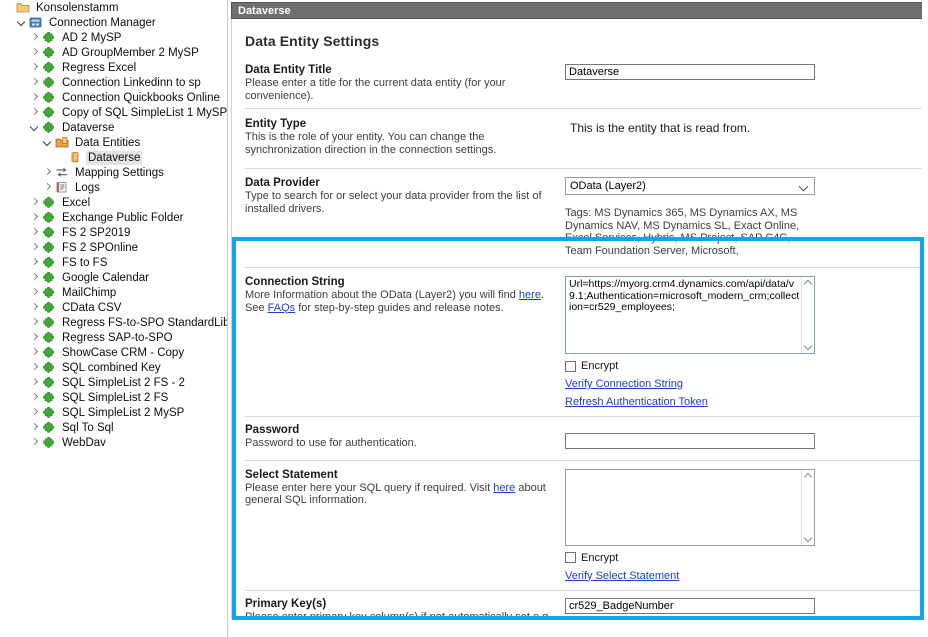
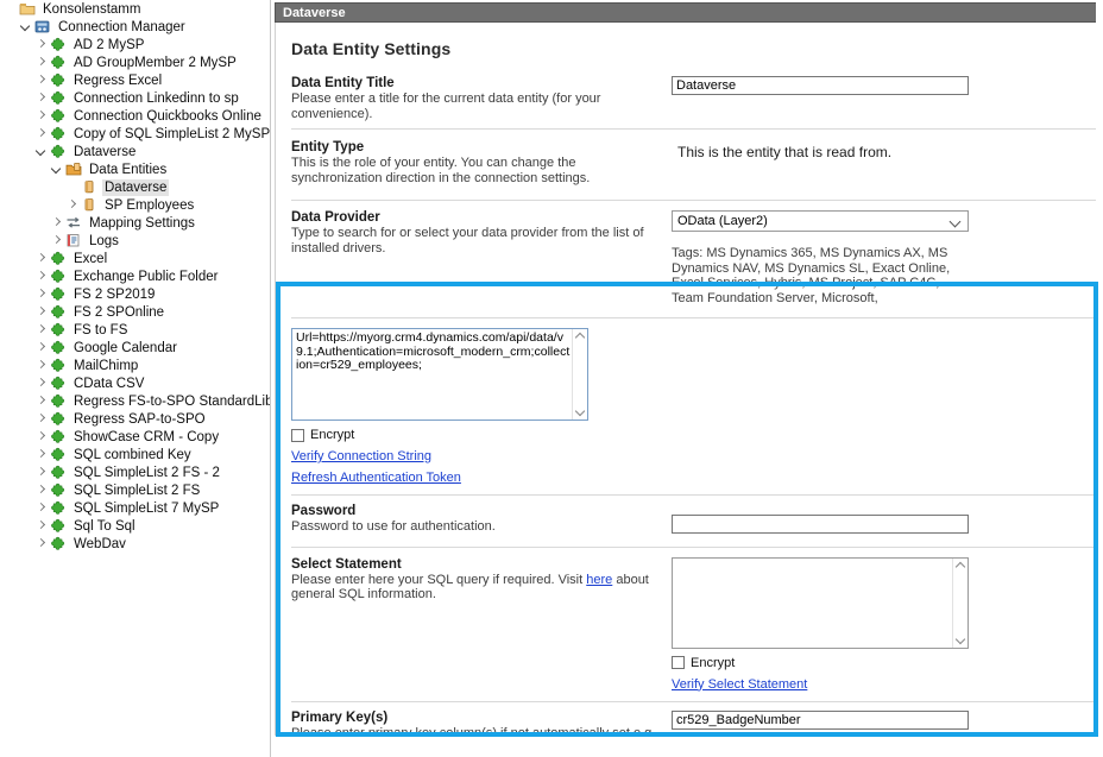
  Konsolenstamm
  Connection Manager
  AD 2 MySP
  AD GroupMember 2 MySP
  Regress Excel
  Connection Linkedinn to sp
  Connection Quickbooks Online
- Copy of SQL SimpleList 1 MySP
+ Copy of SQL SimpleList 2 MySP
  Dataverse
  Data Entities
  Dataverse
+ SP Employees
  Mapping Settings
  Logs
  Excel
  Exchange Public Folder
  FS 2 SP2019
  FS 2 SPOnline
  FS to FS
  Google Calendar
  MailChimp
  CData CSV
  Regress FS-to-SPO StandardLib
  Regress SAP-to-SPO
  ShowCase CRM - Copy
  SQL combined Key
  SQL SimpleList 2 FS - 2
  SQL SimpleList 2 FS
- SQL SimpleList 2 MySP
+ SQL SimpleList 7 MySP
  Sql To Sql
  WebDav
  Dataverse
  Data Entity Settings
  Data Entity Title
  Please enter a title for the current data entity (for your convenience).
  Dataverse
  Entity Type
  This is the role of your entity. You can change the synchronization direction in the connection settings.
  This is the entity that is read from.
  Data Provider
  Type to search for or select your data provider from the list of installed drivers.
  OData (Layer2)
  Tags: MS Dynamics 365, MS Dynamics AX, MS Dynamics NAV, MS Dynamics SL, Exact Online, Excel Services, Hybris, MS Project, SAP C4C, Team Foundation Server, Microsoft,
- Connection String
- More Information about the OData (Layer2) you will find here. See FAQs for step-by-step guides and release notes.
  Url=https://myorg.crm4.dynamics.com/api/data/v9.1;Authentication=microsoft_modern_crm;collection=cr529_employees;
  Encrypt
  Verify Connection String
  Refresh Authentication Token
  Password
  Password to use for authentication.
  Select Statement
  Please enter here your SQL query if required. Visit here about general SQL information.
  Encrypt
  Verify Select Statement
  Primary Key(s)
  Please enter primary key column(s) if not automatically set e.g.
  cr529_BadgeNumber
